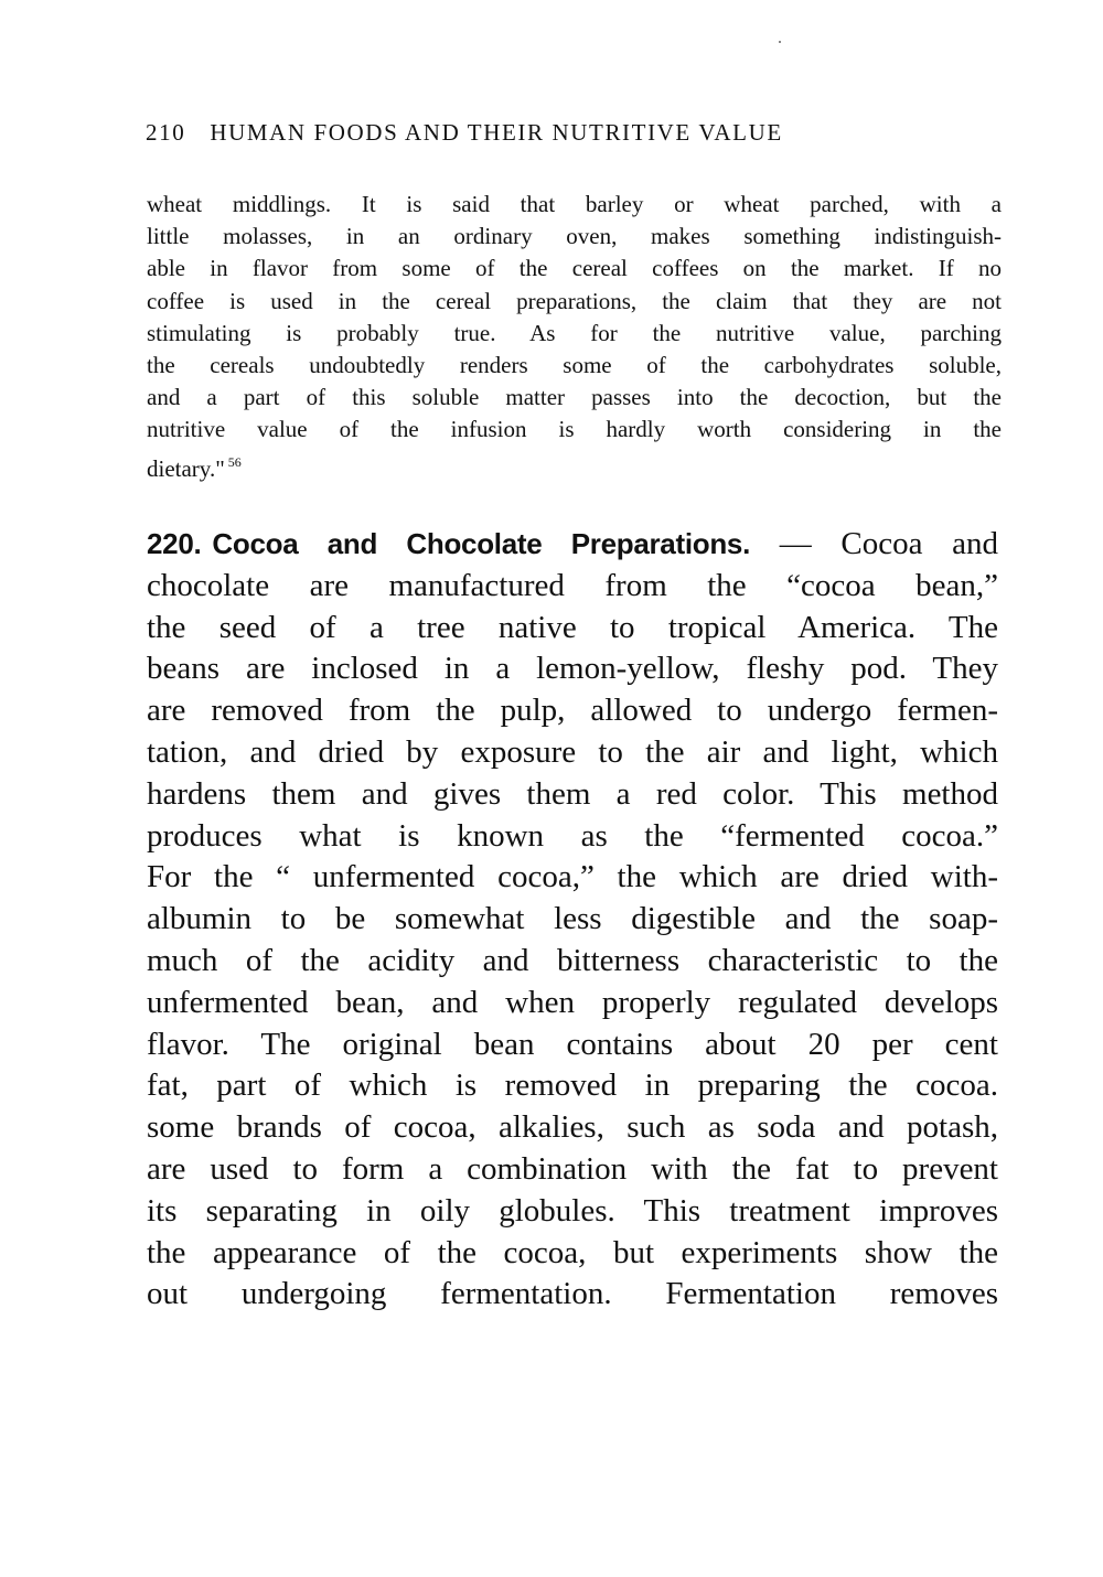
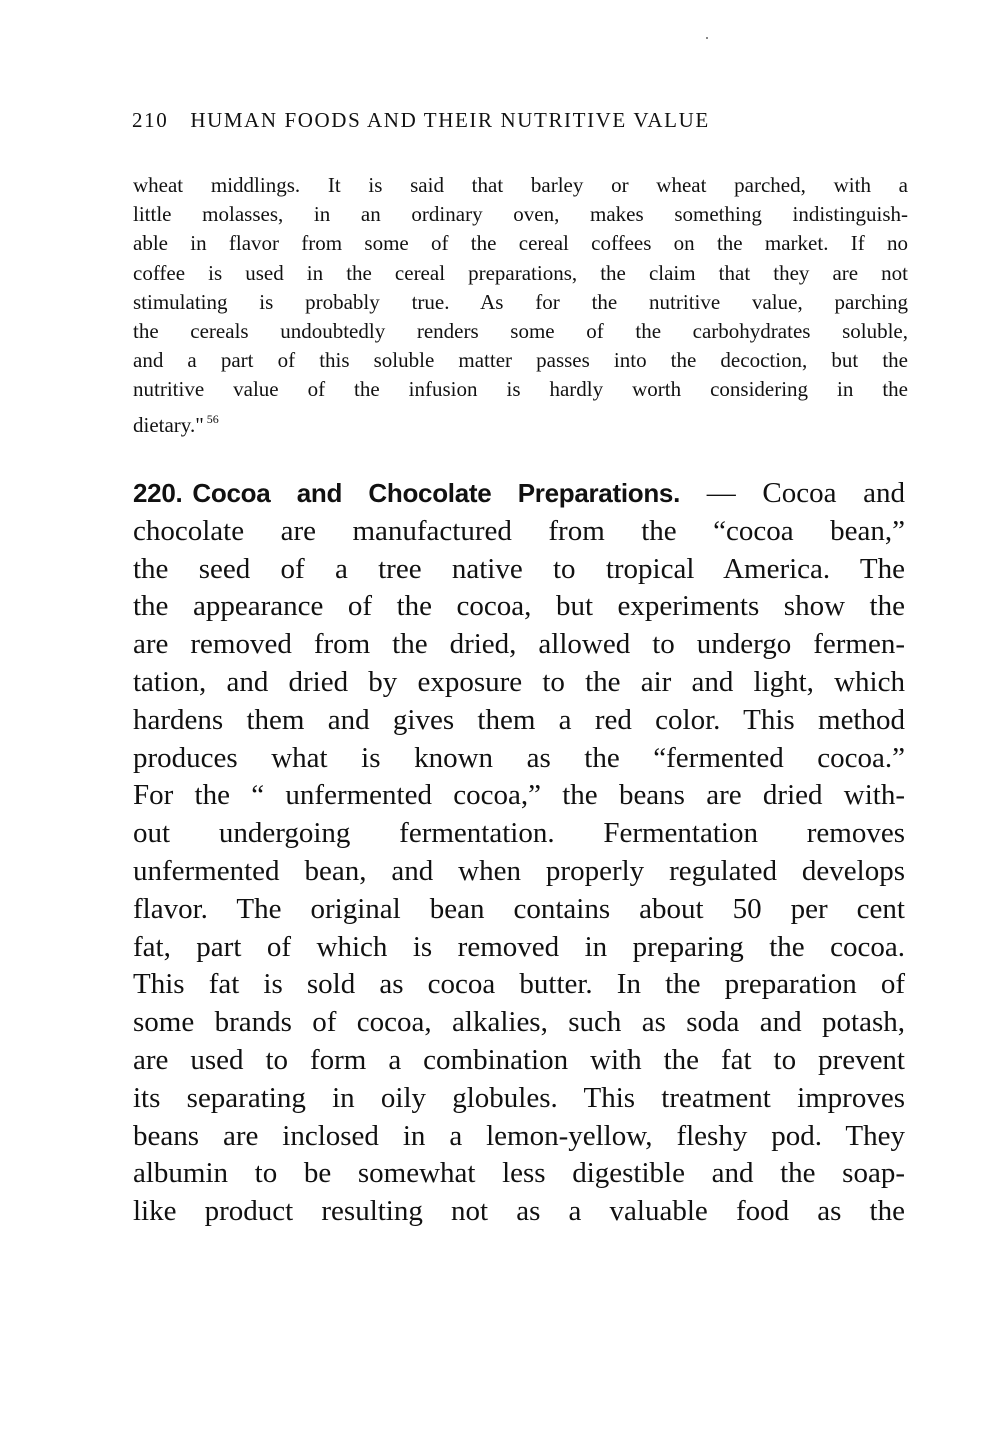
  210 HUMAN FOODS AND THEIR NUTRITIVE VALUE
  wheat middlings. It is said that barley or wheat parched, with a
  little molasses, in an ordinary oven, makes something indistinguish-
  able in flavor from some of the cereal coffees on the market. If no
  coffee is used in the cereal preparations, the claim that they are not
  stimulating is probably true. As for the nutritive value, parching
  the cereals undoubtedly renders some of the carbohydrates soluble,
  and a part of this soluble matter passes into the decoction, but the
  nutritive value of the infusion is hardly worth considering in the
  dietary." 56
  220. Cocoa and Chocolate Preparations. — Cocoa and
  chocolate are manufactured from the “cocoa bean,”
  the seed of a tree native to tropical America. The
- beans are inclosed in a lemon-yellow, fleshy pod. They
+ the appearance of the cocoa, but experiments show the
- are removed from the pulp, allowed to undergo fermen-
+ are removed from the dried, allowed to undergo fermen-
  tation, and dried by exposure to the air and light, which
  hardens them and gives them a red color. This method
  produces what is known as the “fermented cocoa.”
- For the “ unfermented cocoa,” the which are dried with-
+ For the “ unfermented cocoa,” the beans are dried with-
- albumin to be somewhat less digestible and the soap-
+ out undergoing fermentation. Fermentation removes
- much of the acidity and bitterness characteristic to the
  unfermented bean, and when properly regulated develops
- flavor. The original bean contains about 20 per cent
+ flavor. The original bean contains about 50 per cent
  fat, part of which is removed in preparing the cocoa.
+ This fat is sold as cocoa butter. In the preparation of
  some brands of cocoa, alkalies, such as soda and potash,
  are used to form a combination with the fat to prevent
  its separating in oily globules. This treatment improves
- the appearance of the cocoa, but experiments show the
+ beans are inclosed in a lemon-yellow, fleshy pod. They
- out undergoing fermentation. Fermentation removes
+ albumin to be somewhat less digestible and the soap-
+ like product resulting not as a valuable food as the
